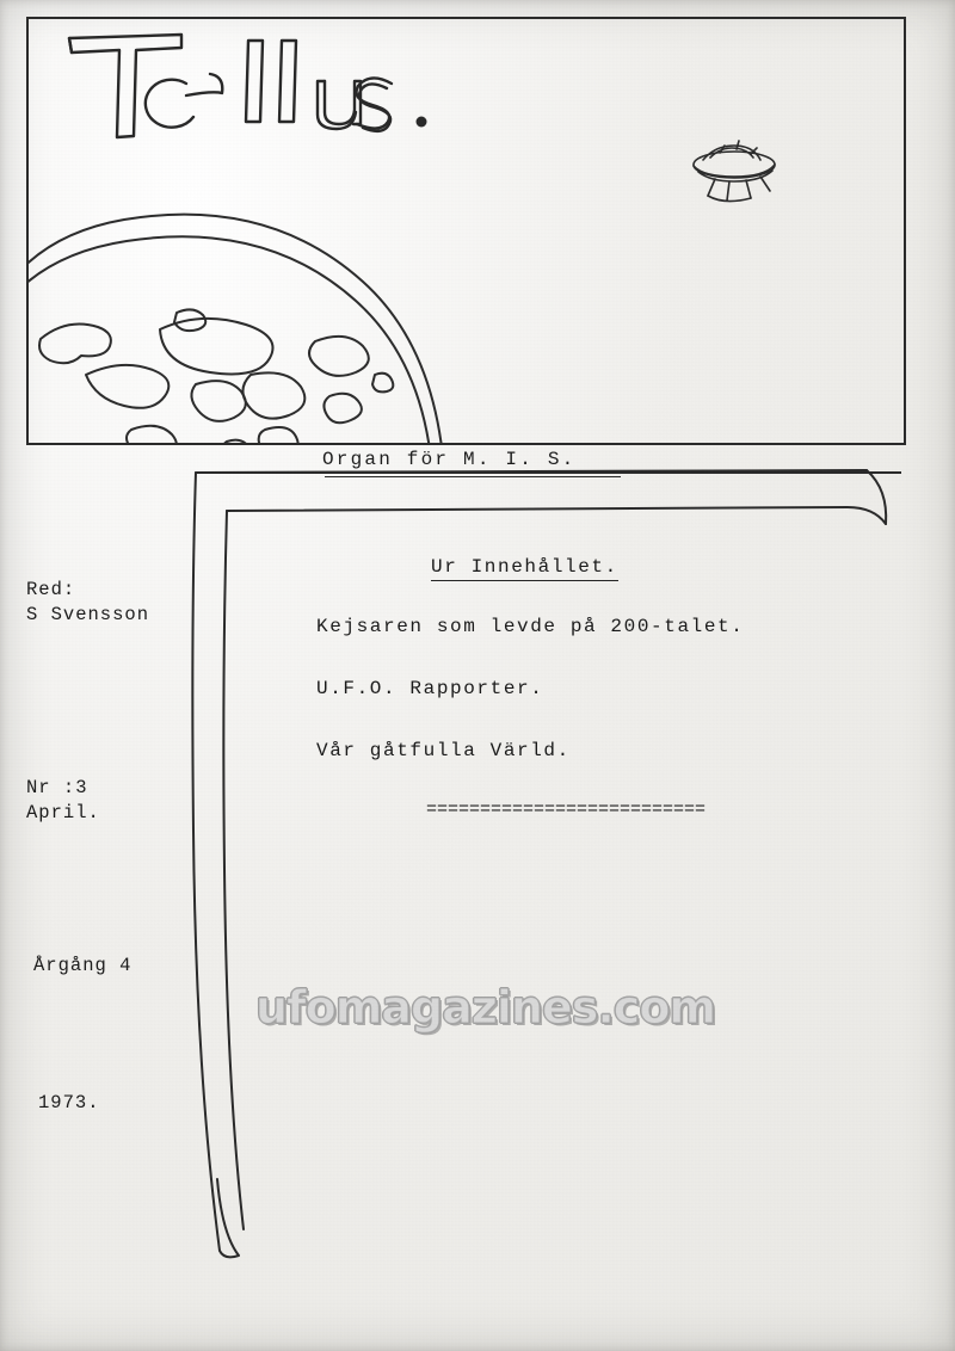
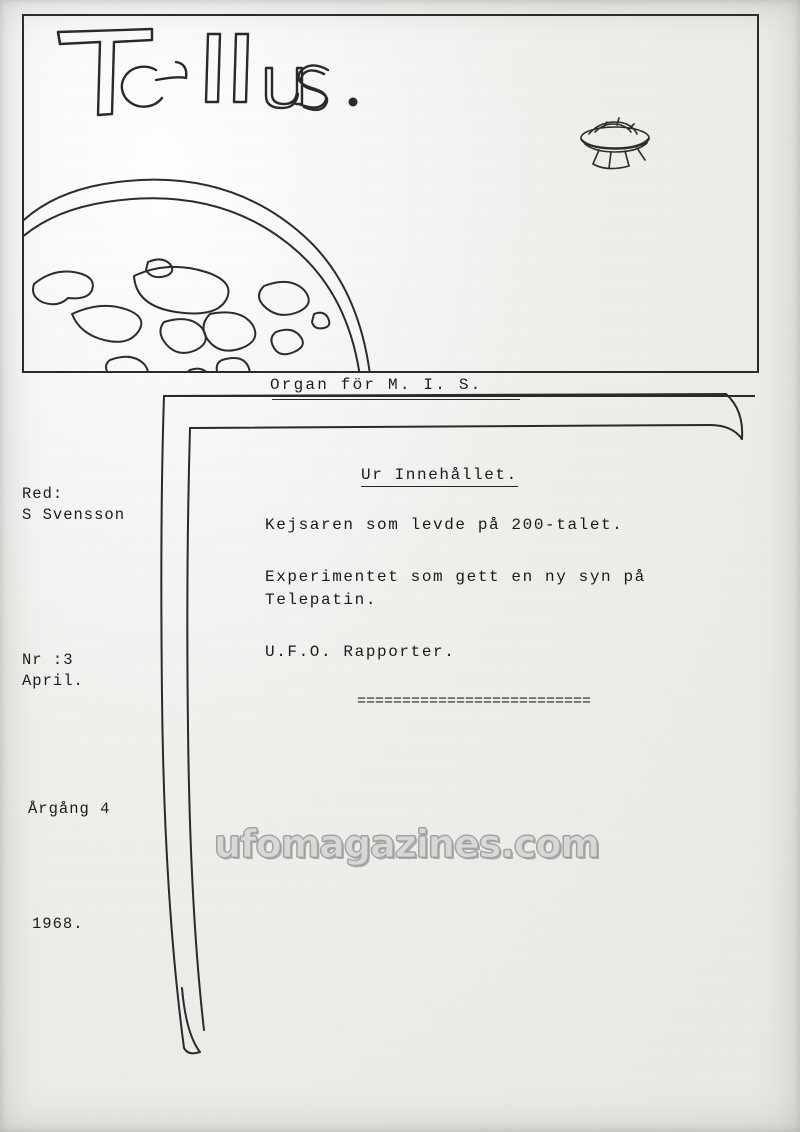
  Organ för M. I. S.
  Red:
  S Svensson
  Nr :3
  April.
  Årgång 4
- 1973.
+ 1968.
  Ur Innehållet.
  Kejsaren som levde på 200-talet.
+ Experimentet som gett en ny syn på
+ Telepatin.
  U.F.O. Rapporter.
- Vår gåtfulla Värld.
  ==========================
  ufomagazines.com
